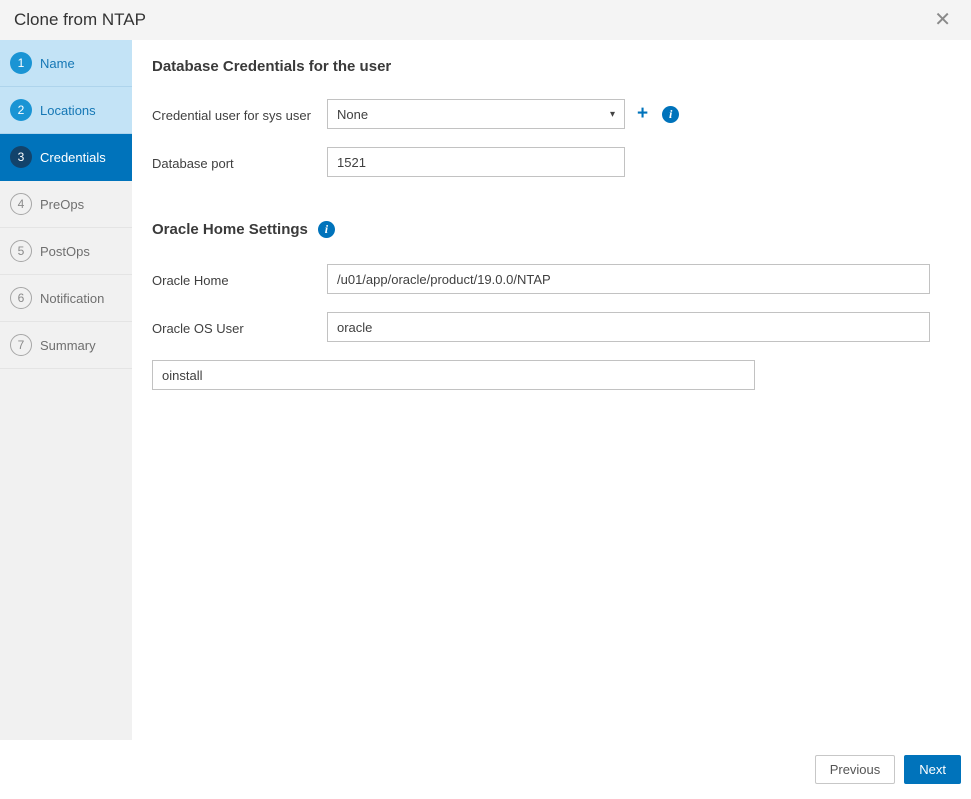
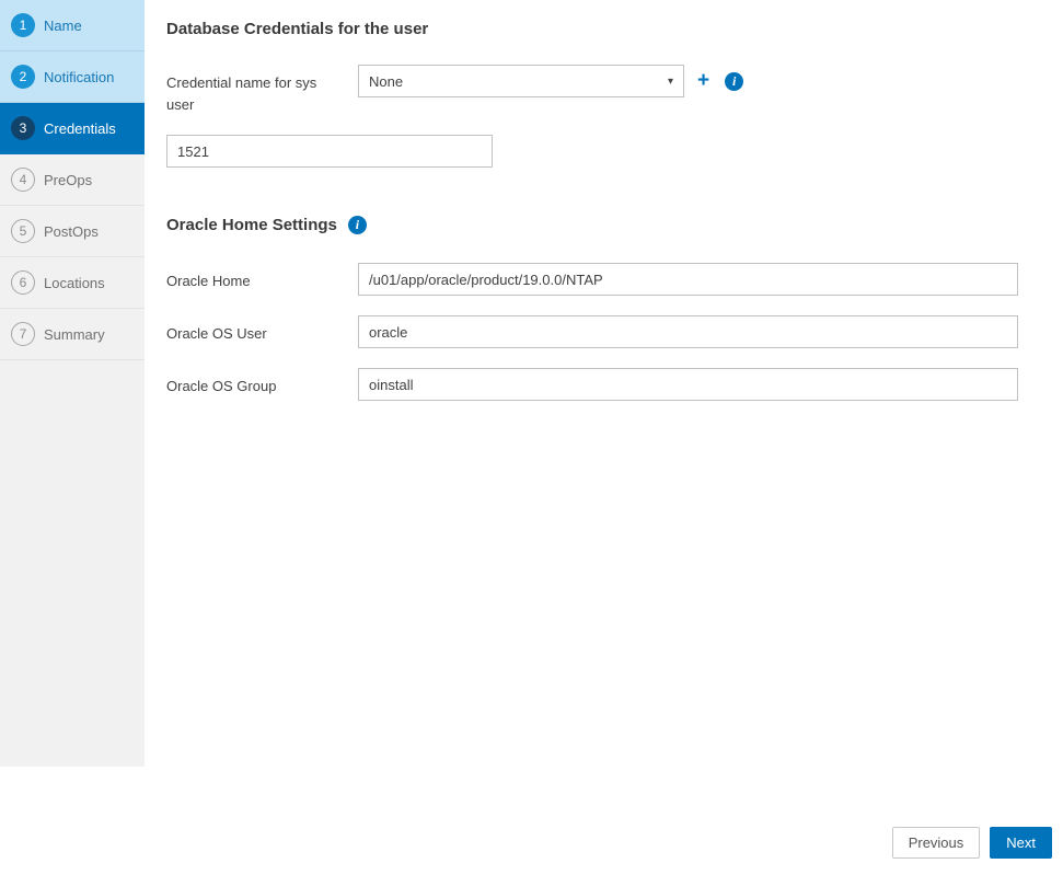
- Clone from NTAP
- ✕
  1
  Name
  2
- Locations
+ Notification
  3
  Credentials
  4
  PreOps
  5
  PostOps
  6
- Notification
+ Locations
  7
  Summary
  Database Credentials for the user
- Credential user for sys user
+ Credential name for sys user
  None
  ▾
  +
  i
- Database port
  1521
  Oracle Home Settings
  i
  Oracle Home
  /u01/app/oracle/product/19.0.0/NTAP
  Oracle OS User
  oracle
+ Oracle OS Group
  oinstall
  Previous
  Next
